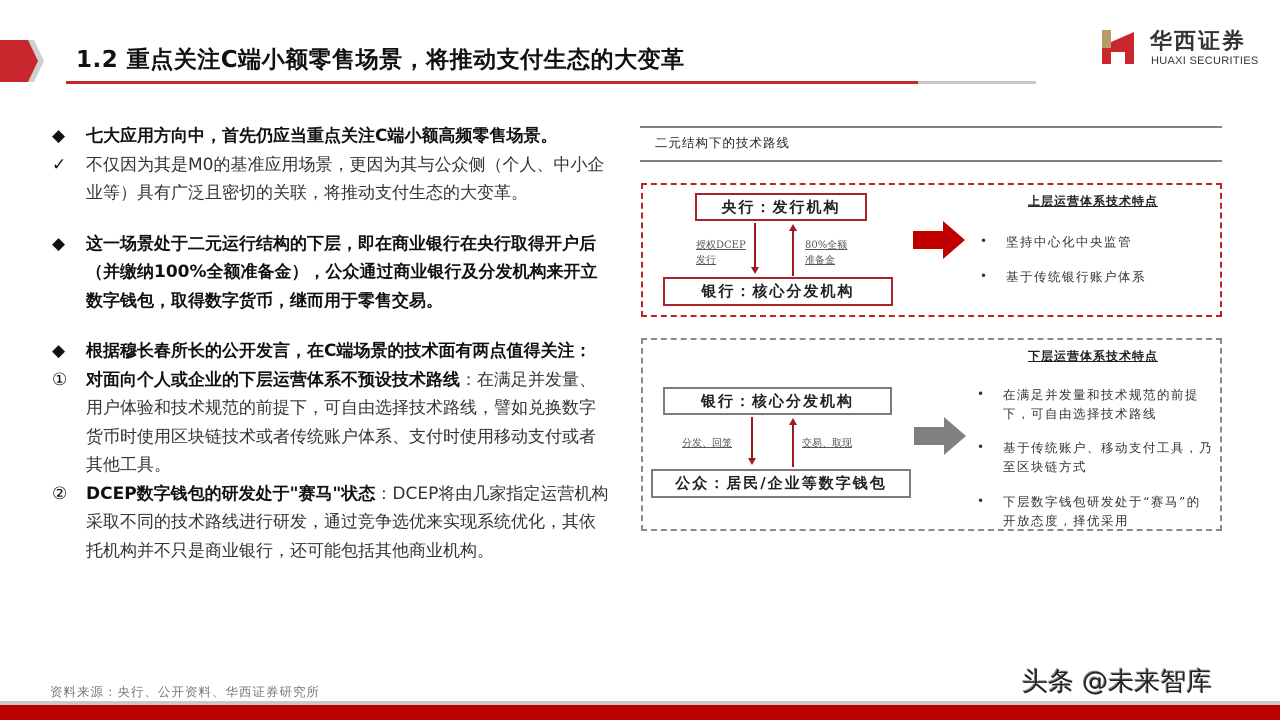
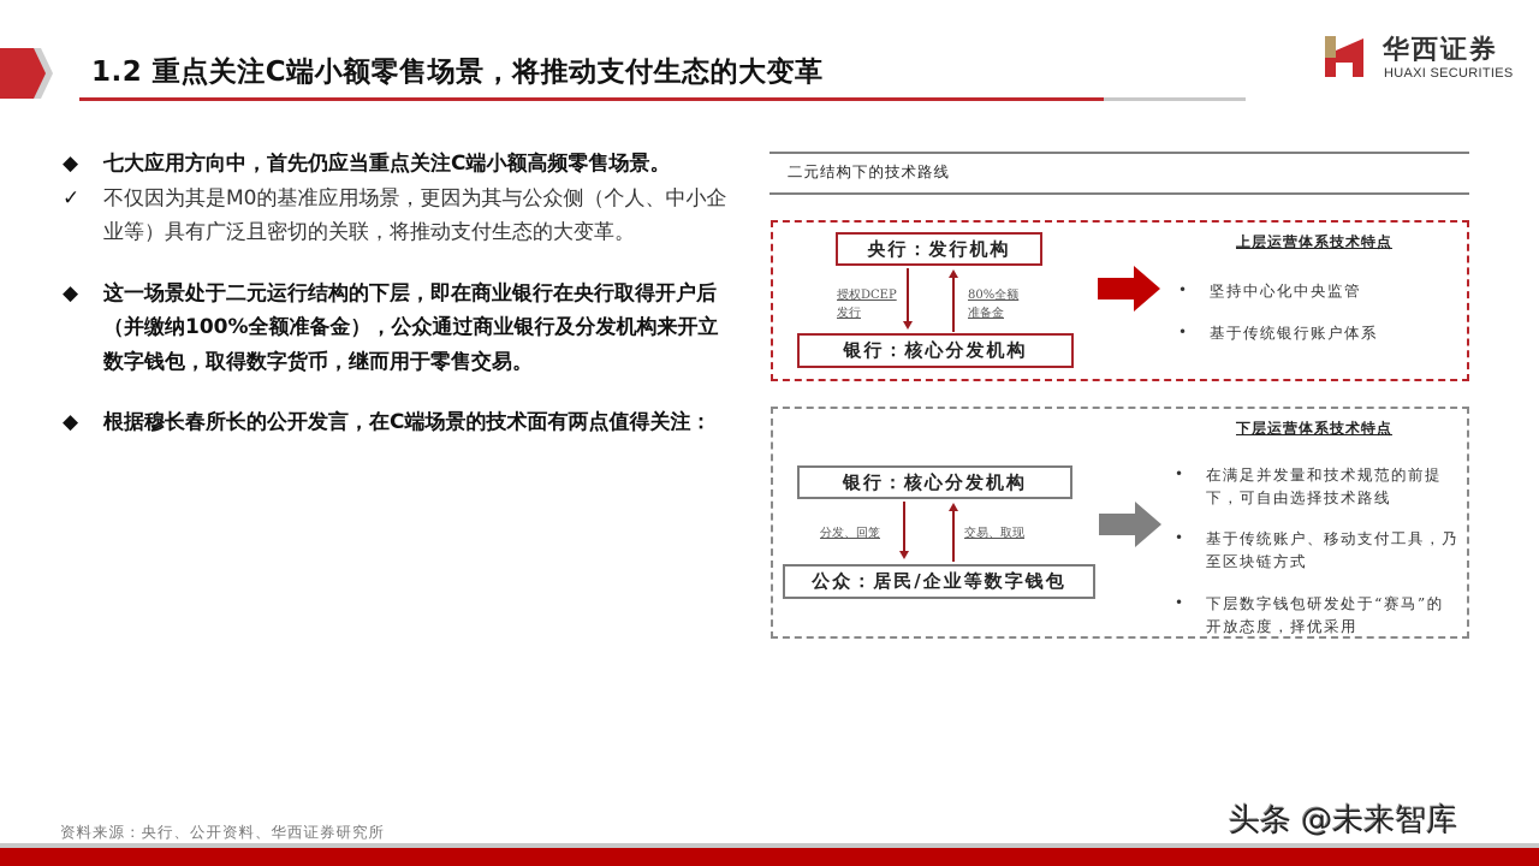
  1.2 重点关注C端小额零售场景，将推动支付生态的大变革
  华西证券
  HUAXI SECURITIES
  ◆
  七大应用方向中，首先仍应当重点关注C端小额高频零售场景。
  ✓
  不仅因为其是M0的基准应用场景，更因为其与公众侧（个人、中小企业等）具有广泛且密切的关联，将推动支付生态的大变革。
  ◆
  这一场景处于二元运行结构的下层，即在商业银行在央行取得开户后（并缴纳100%全额准备金），公众通过商业银行及分发机构来开立数字钱包，取得数字货币，继而用于零售交易。
  ◆
  根据穆长春所长的公开发言，在C端场景的技术面有两点值得关注：
- ①
- 对面向个人或企业的下层运营体系不预设技术路线：在满足并发量、用户体验和技术规范的前提下，可自由选择技术路线，譬如兑换数字货币时使用区块链技术或者传统账户体系、支付时使用移动支付或者其他工具。
- ②
- DCEP数字钱包的研发处于"赛马"状态：DCEP将由几家指定运营机构采取不同的技术路线进行研发，通过竞争选优来实现系统优化，其依托机构并不只是商业银行，还可能包括其他商业机构。
  二元结构下的技术路线
  央行：发行机构
  银行：核心分发机构
  授权DCEP
  发行
  80%全额
  准备金
  上层运营体系技术特点
  •
  坚持中心化中央监管
  •
  基于传统银行账户体系
  银行：核心分发机构
  公众：居民/企业等数字钱包
  分发、回笼
  交易、取现
  下层运营体系技术特点
  •
  在满足并发量和技术规范的前提下，可自由选择技术路线
  •
  基于传统账户、移动支付工具，乃至区块链方式
  •
  下层数字钱包研发处于“赛马”的开放态度，择优采用
  资料来源：央行、公开资料、华西证券研究所
  头条 @未来智库
